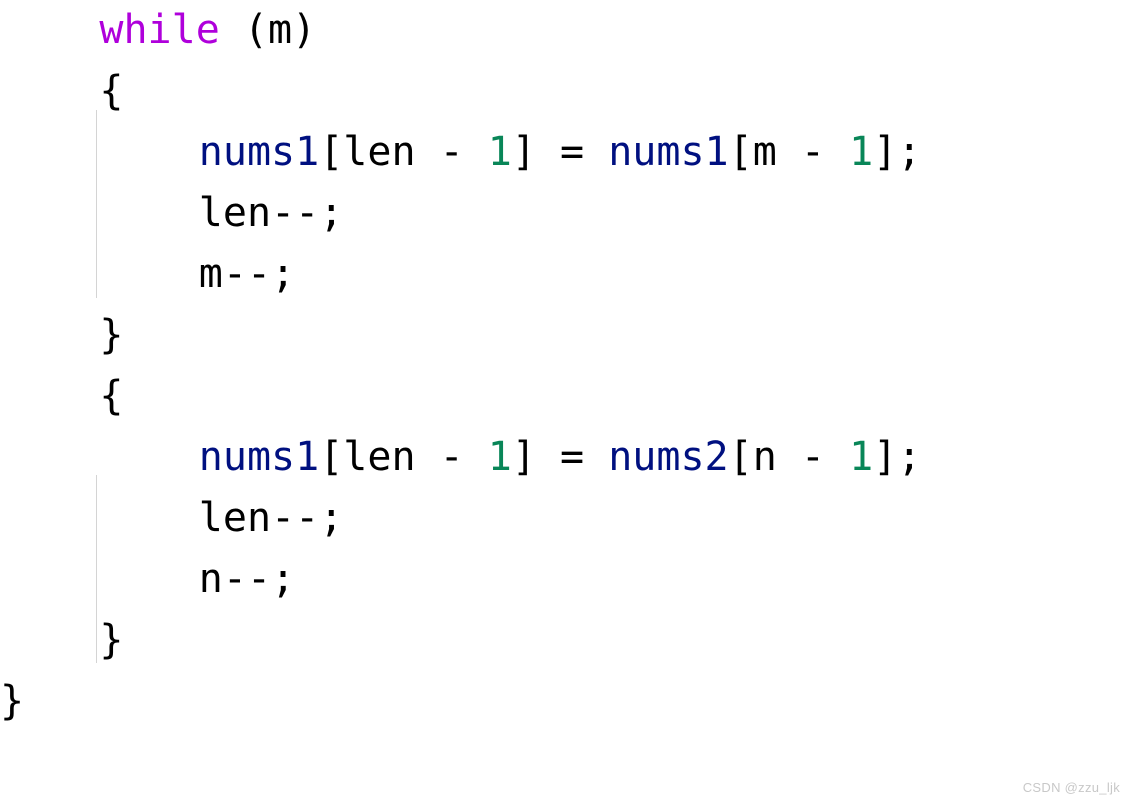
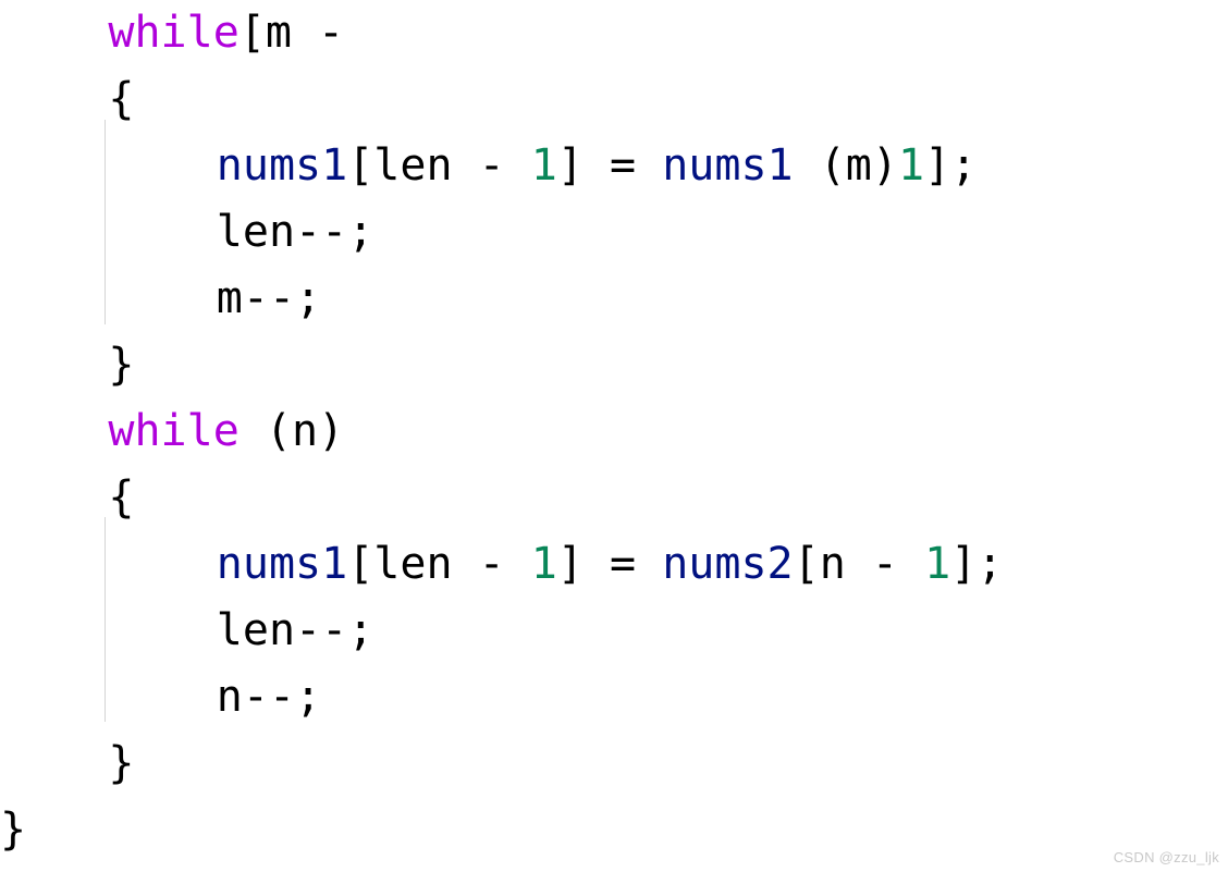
- while (m)
+ while[m -
  {
- nums1[len - 1] = nums1[m - 1];
+ nums1[len - 1] = nums1 (m)1];
  len--;
  m--;
  }
+ while (n)
  {
  nums1[len - 1] = nums2[n - 1];
  len--;
  n--;
  }
  }
  CSDN @zzu_ljk
